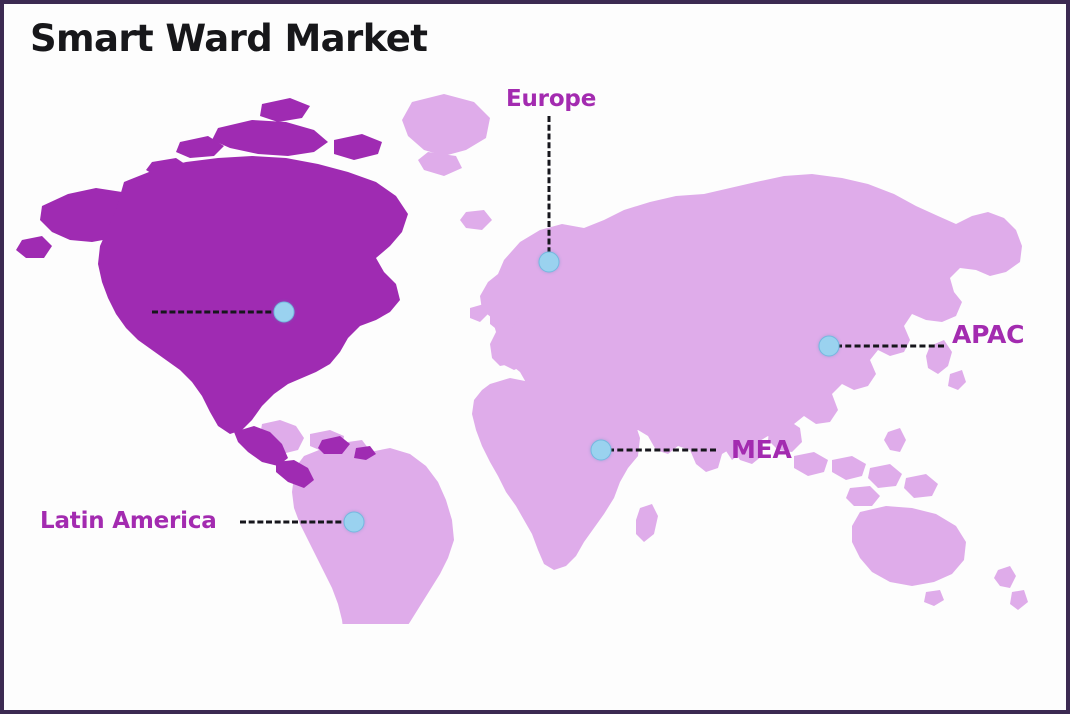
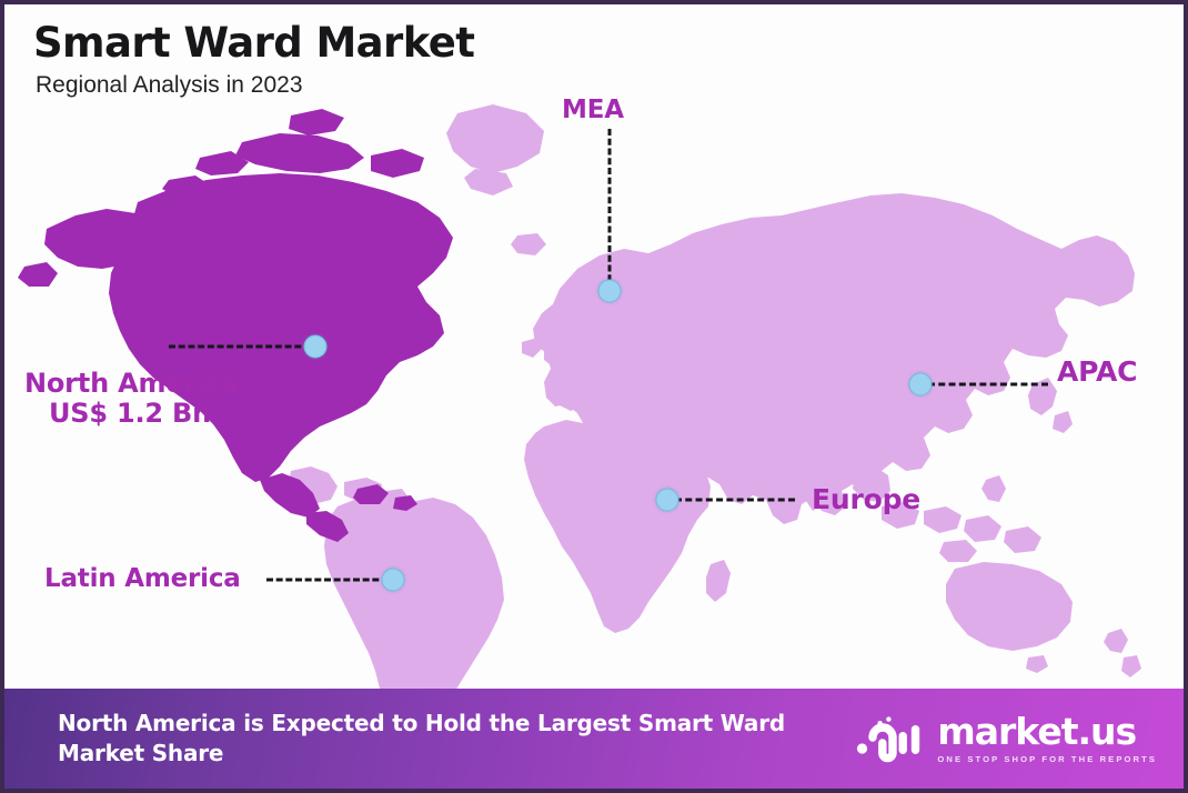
  Smart Ward Market
+ Regional Analysis in 2023
+ North America
+ US$ 1.2 Bn
  Latin America
- Europe
+ MEA
  APAC
- MEA
+ Europe
+ North America is Expected to Hold the Largest Smart Ward Market Share
+ market.us
+ ONE STOP SHOP FOR THE REPORTS
